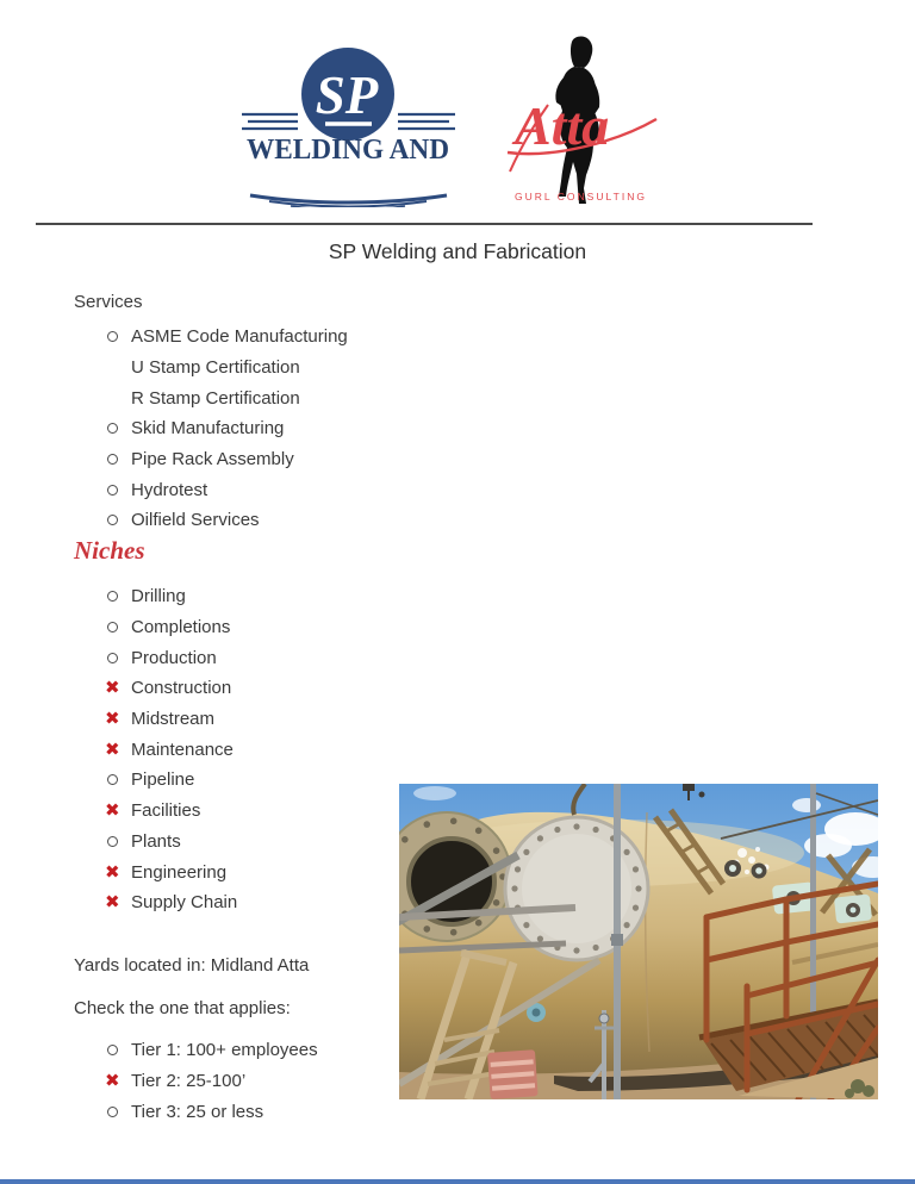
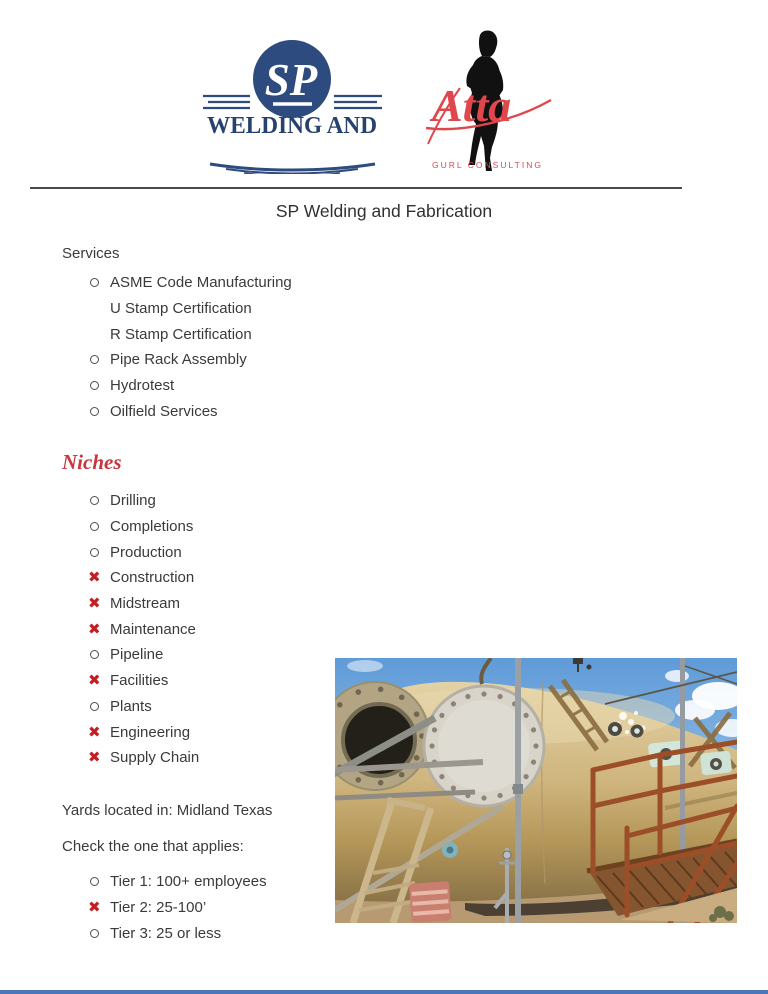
  SP
  WELDING AND
  Atta
  GURL CONSULTING
  SP Welding and Fabrication
  Services
  ASME Code Manufacturing
  U Stamp Certification
  R Stamp Certification
- Skid Manufacturing
  Pipe Rack Assembly
  Hydrotest
  Oilfield Services
  Niches
  Drilling
  Completions
  Production
  ✖
  Construction
  ✖
  Midstream
  ✖
  Maintenance
  Pipeline
  ✖
  Facilities
  Plants
  ✖
  Engineering
  ✖
  Supply Chain
- Yards located in: Midland Atta
+ Yards located in: Midland Texas
  Check the one that applies:
  Tier 1: 100+ employees
  ✖
  Tier 2: 25-100’
  Tier 3: 25 or less
